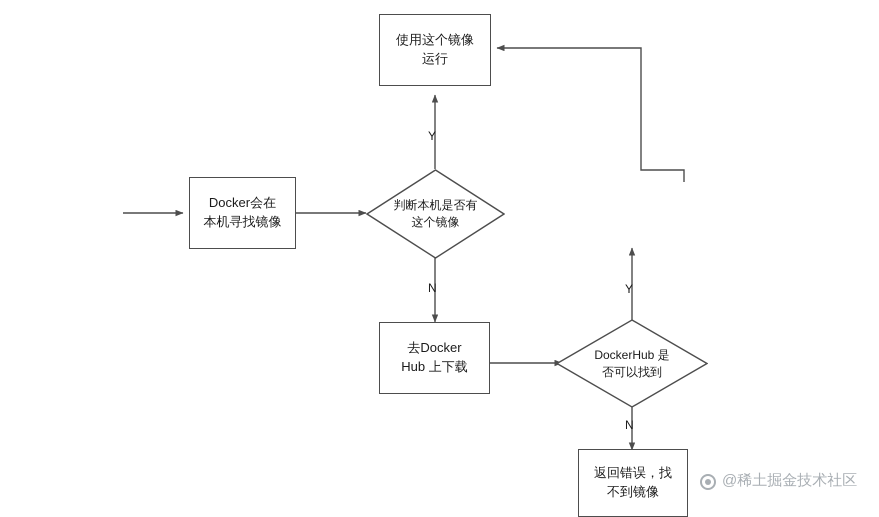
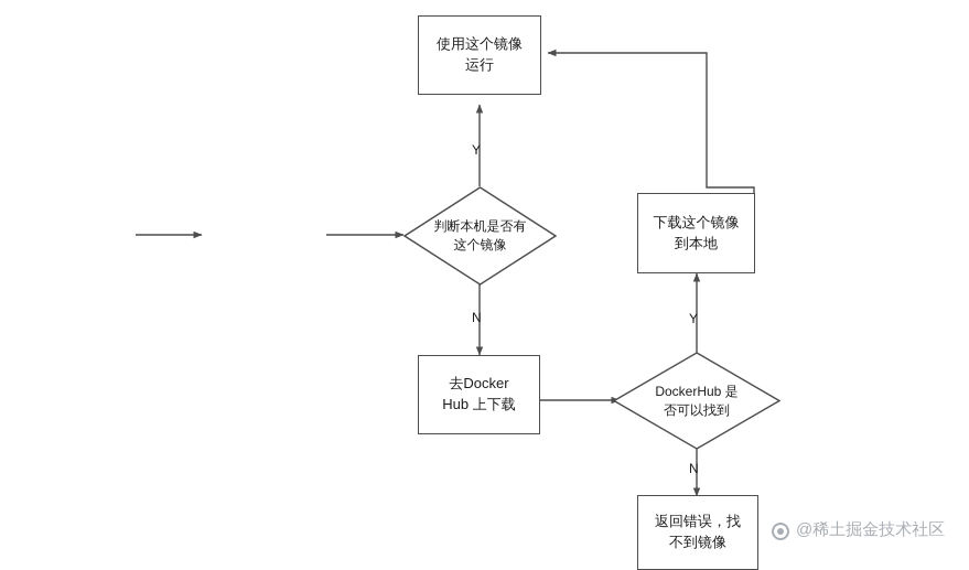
- Docker会在
- 本机寻找镜像
  判断本机是否有
  这个镜像
  使用这个镜像
  运行
  去Docker
  Hub 上下载
  DockerHub 是
  否可以找到
+ 下载这个镜像
+ 到本地
  返回错误，找
  不到镜像
  Y
  N
  Y
  N
  @稀土掘金技术社区
